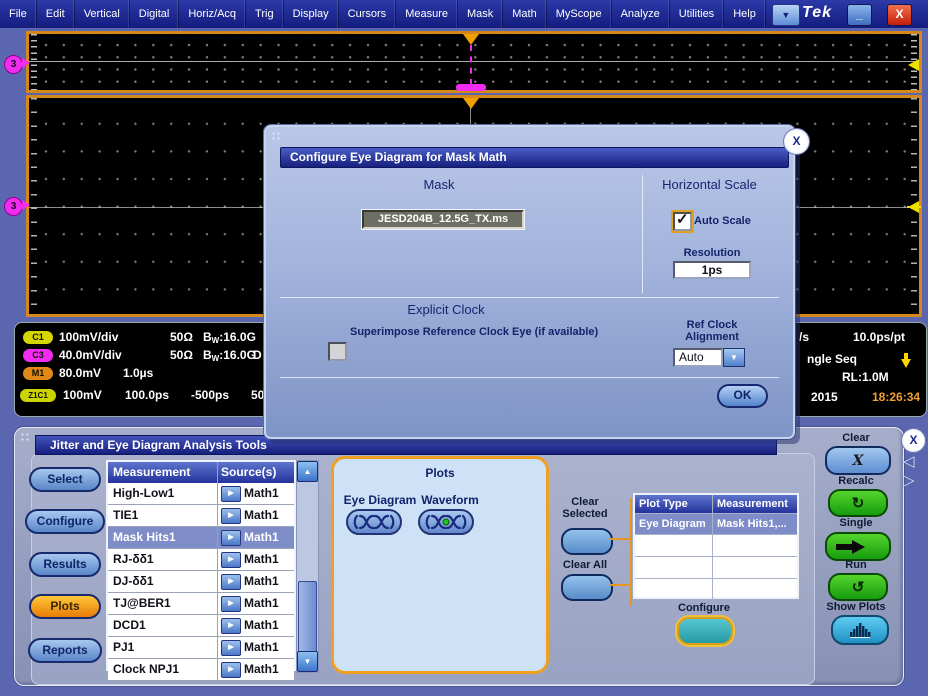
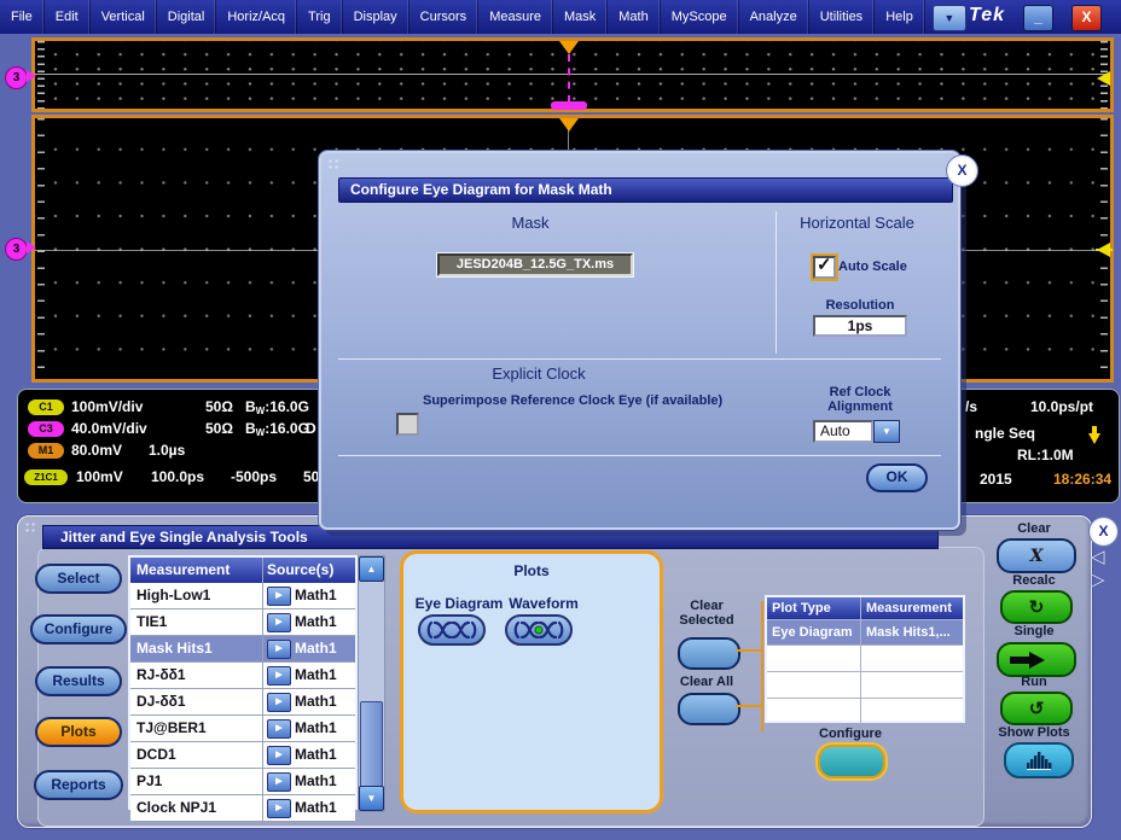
  File
  Edit
  Vertical
  Digital
  Horiz/Acq
  Trig
  Display
  Cursors
  Measure
  Mask
  Math
  MyScope
  Analyze
  Utilities
  Help
  ▼
  Tek
  _
  X
  3
  3
  C1
  100mV/div
  50Ω
  BW:16.0G
  C3
  40.0mV/div
  50Ω
  BW:16.0G
  D
  M1
  80.0mV
  1.0µs
  Z1C1
  100mV
  100.0ps
  -500ps
  /s
  10.0ps/pt
  ngle Seq
  RL:1.0M
  2015
  18:26:34
- Jitter and Eye Diagram Analysis Tools
+ Jitter and Eye Single Analysis Tools
  Select
  Configure
  Results
  Plots
  Reports
  Measurement
  Source(s)
  High-Low1
  Math1
  TIE1
  Math1
  Mask Hits1
  Math1
  RJ-δδ1
  Math1
  DJ-δδ1
  Math1
  TJ@BER1
  Math1
  DCD1
  Math1
  PJ1
  Math1
  Clock NPJ1
  Math1
  ▲
  ▼
  Plots
  Eye Diagram
  Waveform
  Clear
  Selected
  Clear All
  Plot Type
  Measurement
  Eye Diagram
  Mask Hits1,...
  Configure
  Clear
  X
  Recalc
  ↻
  Single
  Run
  ↺
  Show Plots
  X
  ◁
  ▷
  X
  Configure Eye Diagram for Mask Math
  Mask
  JESD204B_12.5G_TX.ms
  Horizontal Scale
  ✓
  Auto Scale
  Resolution
  1ps
  Explicit Clock
  Superimpose Reference Clock Eye (if available)
  Ref Clock
  Alignment
  Auto
  ▼
  OK
